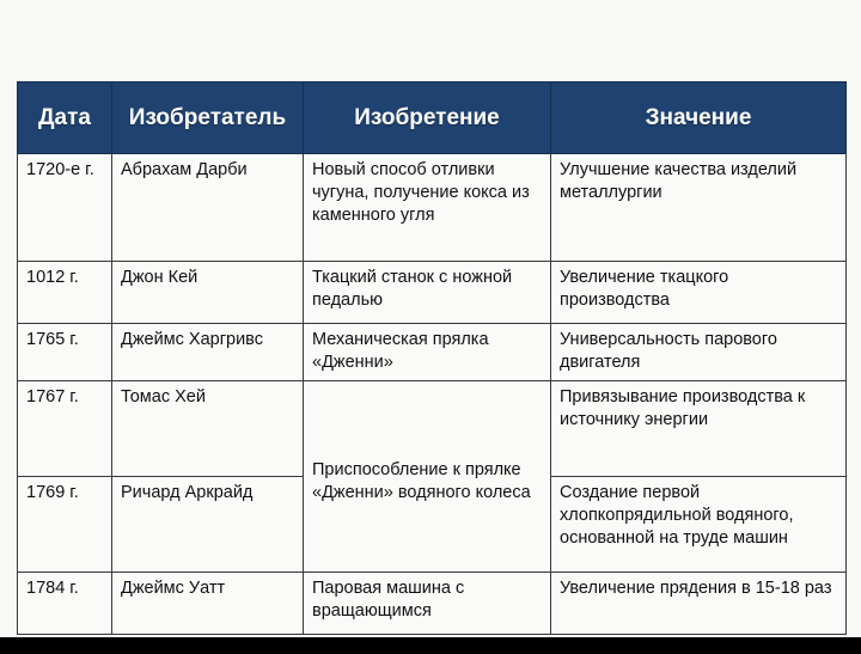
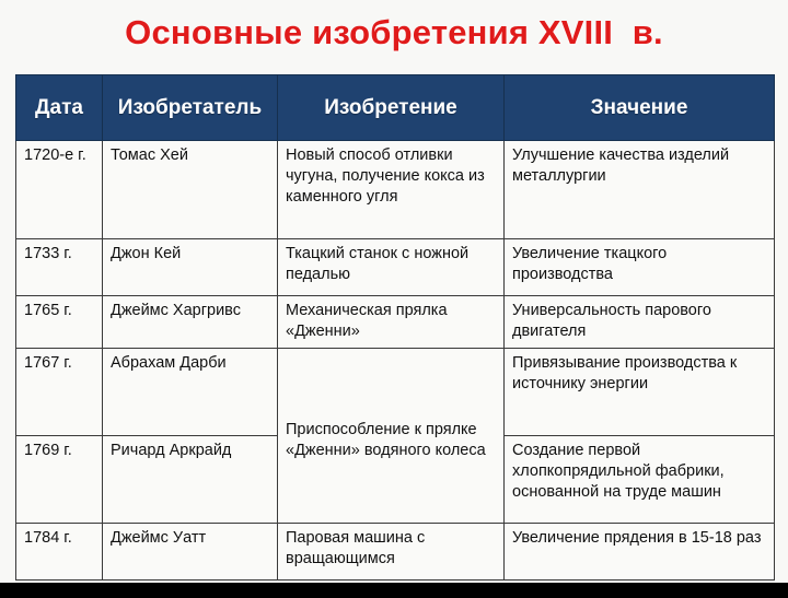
+ Основные изобретения XVIII в.
  Дата	Изобретатель	Изобретение	Значение
- 1720-е г.	Абрахам Дарби	Новый способ отливки чугуна, получение кокса из каменного угля	Улучшение качества изделий металлургии
+ 1720-е г.	Томас Хей	Новый способ отливки чугуна, получение кокса из каменного угля	Улучшение качества изделий металлургии
- 1012 г.	Джон Кей	Ткацкий станок с ножной педалью	Увеличение ткацкого производства
+ 1733 г.	Джон Кей	Ткацкий станок с ножной педалью	Увеличение ткацкого производства
  1765 г.	Джеймс Харгривс	Механическая прялка «Дженни»	Универсальность парового двигателя
- 1767 г.	Томас Хей	Приспособление к прялке «Дженни» водяного колеса	Привязывание производства к источнику энергии
+ 1767 г.	Абрахам Дарби	Приспособление к прялке «Дженни» водяного колеса	Привязывание производства к источнику энергии
- 1769 г.	Ричард Аркрайд	Создание первой хлопкопрядильной водяного, основанной на труде машин
+ 1769 г.	Ричард Аркрайд	Создание первой хлопкопрядильной фабрики, основанной на труде машин
  1784 г.	Джеймс Уатт	Паровая машина с вращающимся	Увеличение прядения в 15-18 раз
